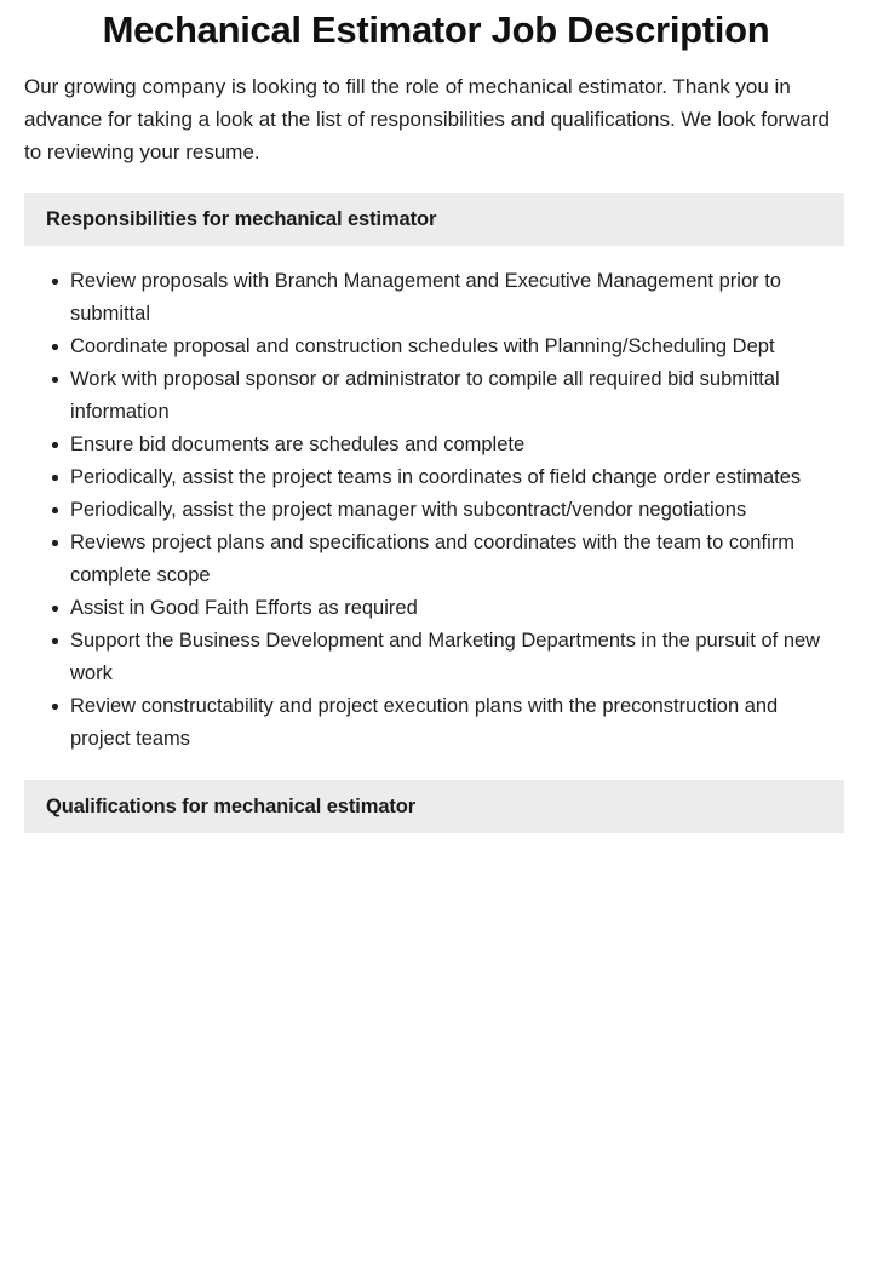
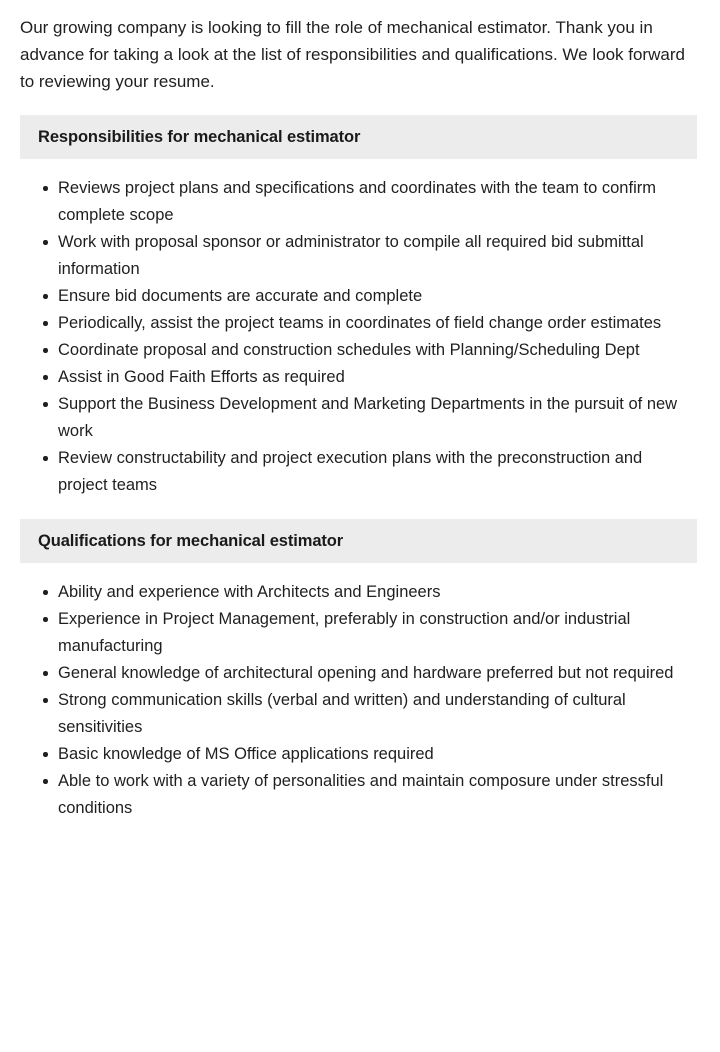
- Mechanical Estimator Job Description
  Our growing company is looking to fill the role of mechanical estimator. Thank you in advance for taking a look at the list of responsibilities and qualifications. We look forward to reviewing your resume.
  Responsibilities for mechanical estimator
- Review proposals with Branch Management and Executive Management prior to submittal
- Coordinate proposal and construction schedules with Planning/Scheduling Dept
+ Reviews project plans and specifications and coordinates with the team to confirm complete scope
  Work with proposal sponsor or administrator to compile all required bid submittal information
- Ensure bid documents are schedules and complete
+ Ensure bid documents are accurate and complete
  Periodically, assist the project teams in coordinates of field change order estimates
- Periodically, assist the project manager with subcontract/vendor negotiations
- Reviews project plans and specifications and coordinates with the team to confirm complete scope
+ Coordinate proposal and construction schedules with Planning/Scheduling Dept
  Assist in Good Faith Efforts as required
  Support the Business Development and Marketing Departments in the pursuit of new work
  Review constructability and project execution plans with the preconstruction and project teams
  Qualifications for mechanical estimator
+ Ability and experience with Architects and Engineers
+ Experience in Project Management, preferably in construction and/or industrial manufacturing
+ General knowledge of architectural opening and hardware preferred but not required
+ Strong communication skills (verbal and written) and understanding of cultural sensitivities
+ Basic knowledge of MS Office applications required
+ Able to work with a variety of personalities and maintain composure under stressful conditions
